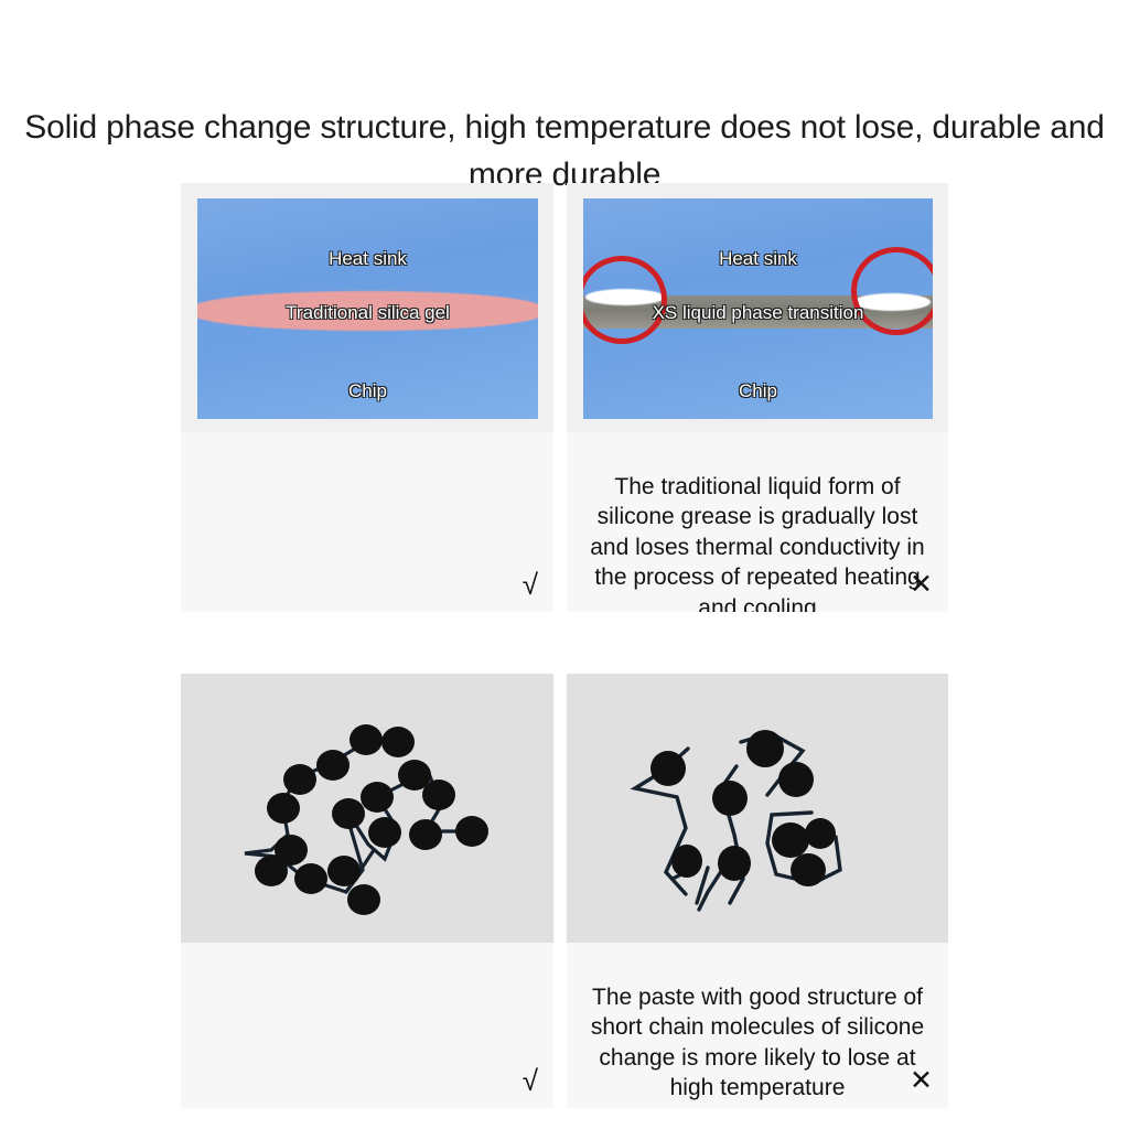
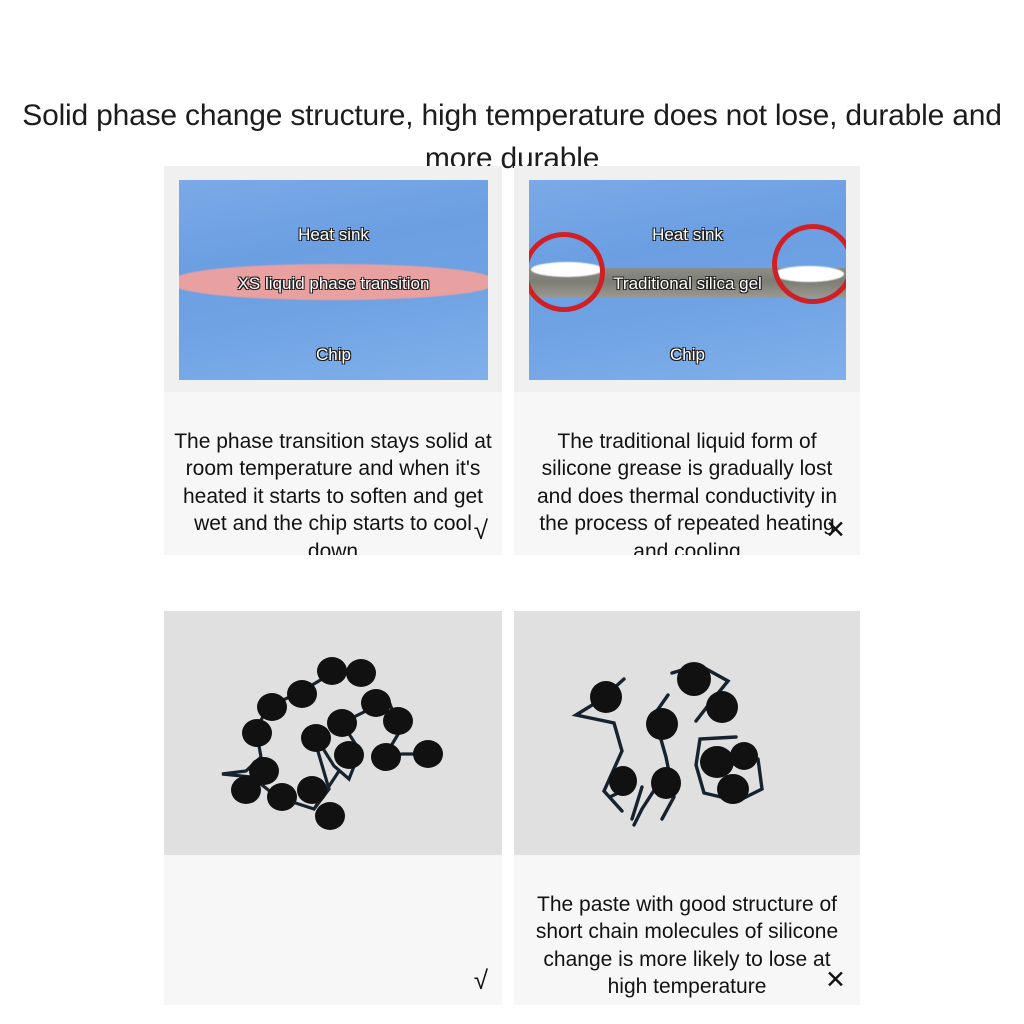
  Solid phase change structure, high temperature does not lose, durable and more durable
  Heat sink
- Traditional silica gel
+ XS liquid phase transition
  Chip
+ The phase transition stays solid at room temperature and when it's heated it starts to soften and get wet and the chip starts to cool down
  √
  Heat sink
- XS liquid phase transition
+ Traditional silica gel
  Chip
- The traditional liquid form of silicone grease is gradually lost and loses thermal conductivity in the process of repeated heating and cooling
+ The traditional liquid form of silicone grease is gradually lost and does thermal conductivity in the process of repeated heating and cooling
  ✕
  √
  The paste with good structure of short chain molecules of silicone change is more likely to lose at high temperature
  ✕
